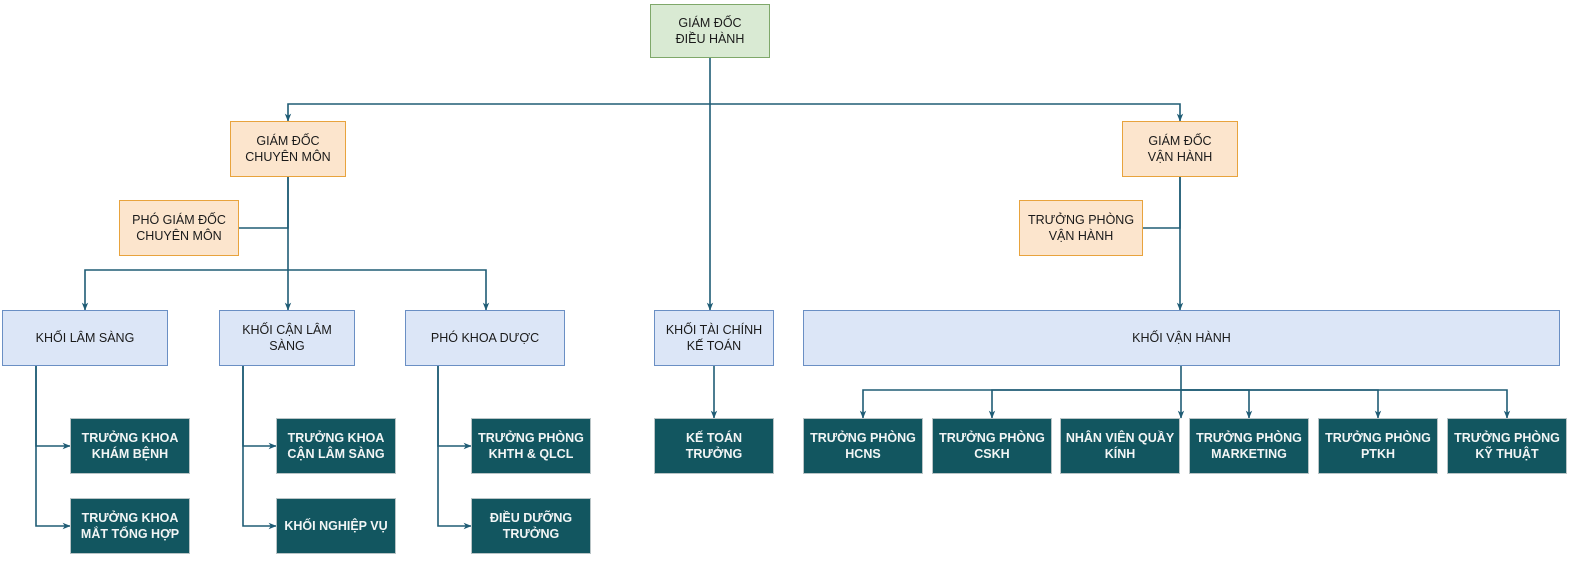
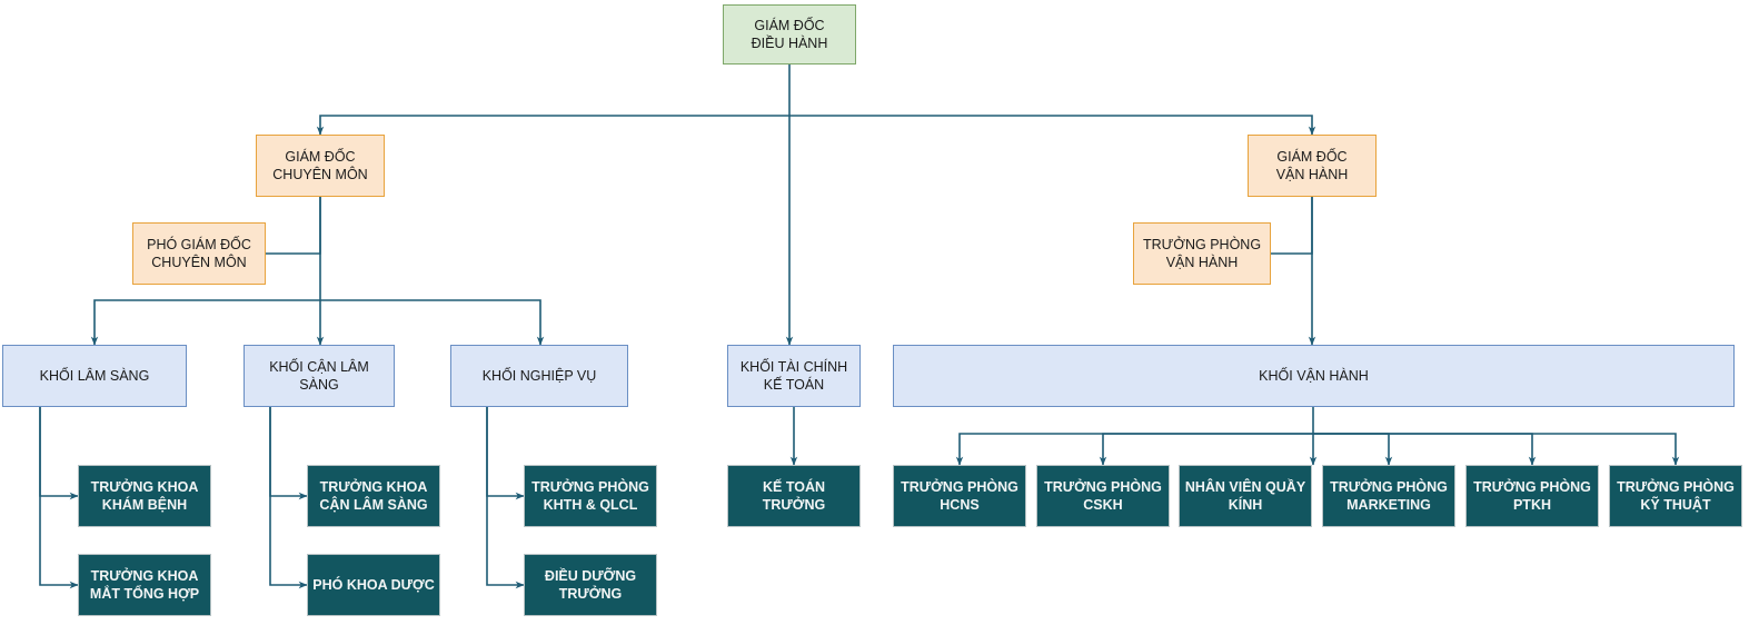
  GIÁM ĐỐC
  ĐIỀU HÀNH
  GIÁM ĐỐC
  CHUYÊN MÔN
  GIÁM ĐỐC
  VẬN HÀNH
  PHÓ GIÁM ĐỐC
  CHUYÊN MÔN
  TRƯỞNG PHÒNG
  VẬN HÀNH
  KHỐI LÂM SÀNG
  KHỐI CẬN LÂM SÀNG
- PHÓ KHOA DƯỢC
+ KHỐI NGHIỆP VỤ
  KHỐI TÀI CHÍNH
  KẾ TOÁN
  KHỐI VẬN HÀNH
  TRƯỞNG KHOA
  KHÁM BỆNH
  TRƯỞNG KHOA
  MẮT TỔNG HỢP
  TRƯỞNG KHOA
  CẬN LÂM SÀNG
- KHỐI NGHIỆP VỤ
+ PHÓ KHOA DƯỢC
  TRƯỞNG PHÒNG
  KHTH & QLCL
  ĐIỀU DƯỠNG
  TRƯỞNG
  KẾ TOÁN TRƯỞNG
  TRƯỞNG PHÒNG
  HCNS
  TRƯỞNG PHÒNG
  CSKH
  NHÂN VIÊN QUẦY
  KÍNH
  TRƯỞNG PHÒNG
  MARKETING
  TRƯỞNG PHÒNG
  PTKH
  TRƯỞNG PHÒNG
  KỸ THUẬT
